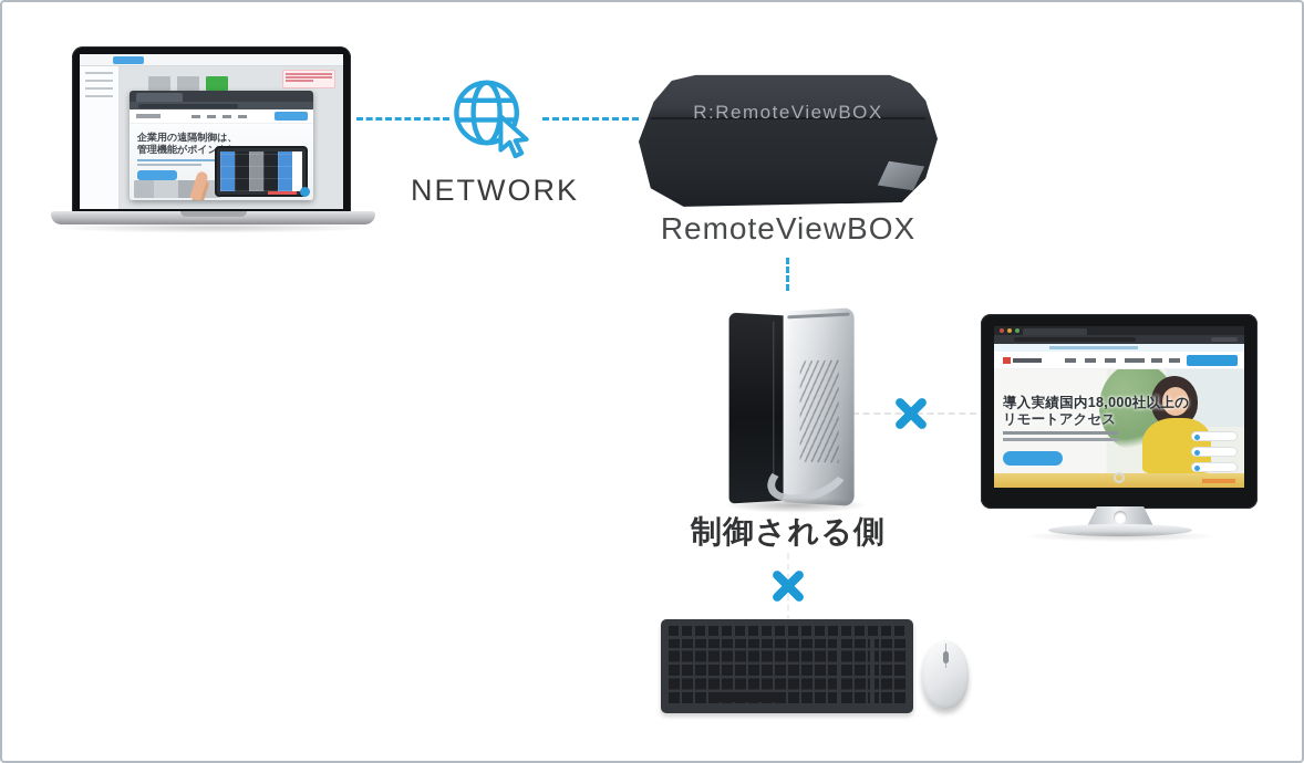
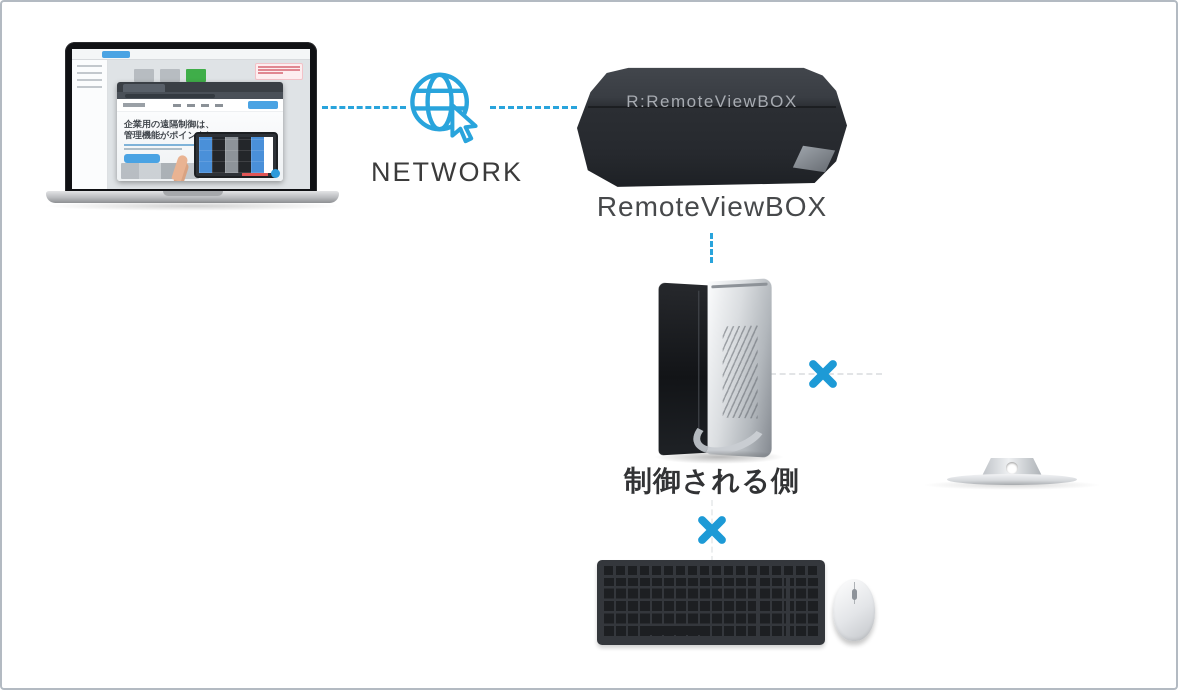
  企業用の遠隔制御は、
  管理機能がポイン
  NETWORK
  R:RemoteViewBOX
  RemoteViewBOX
  制御される側
- 導入実績国内18,000社以上の
- リモートアクセス
